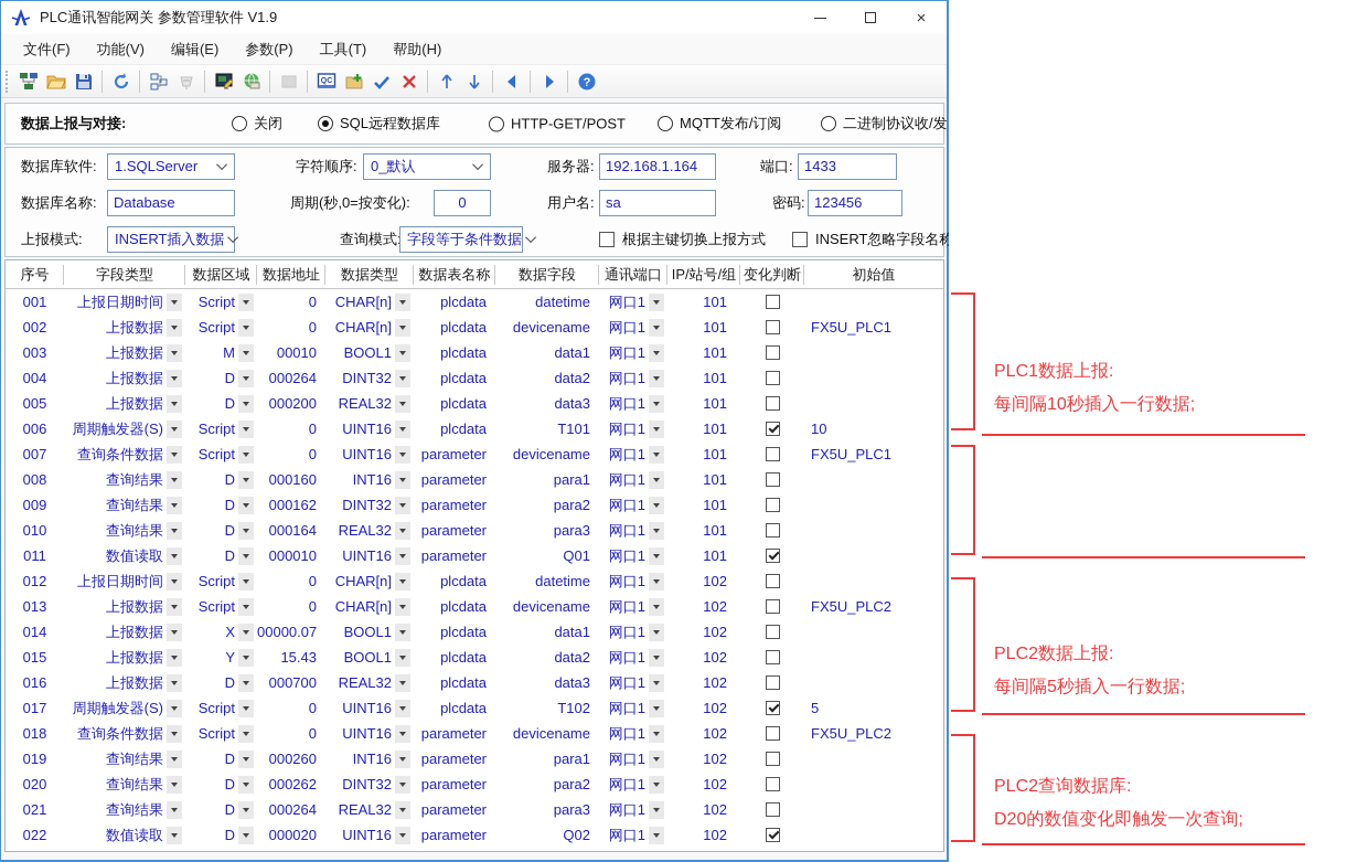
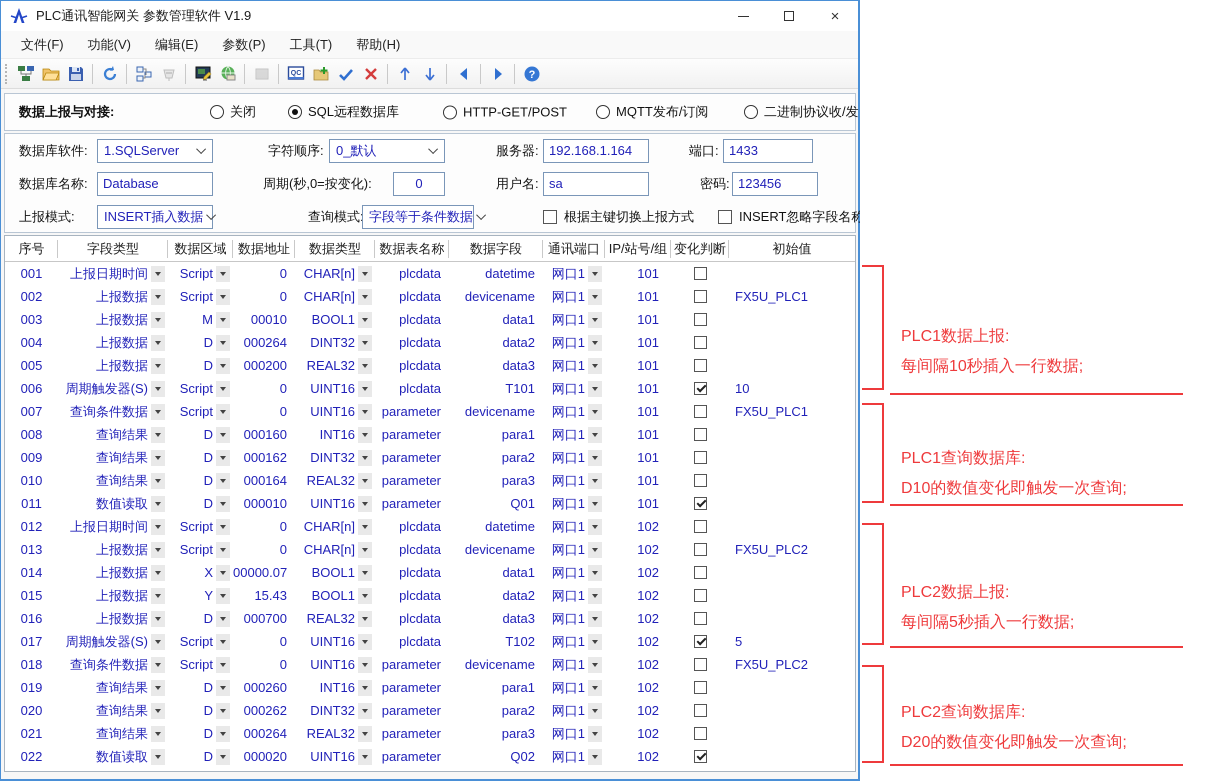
  PLC通讯智能网关 参数管理软件 V1.9
  ×
  文件(F)
  功能(V)
  编辑(E)
  参数(P)
  工具(T)
  帮助(H)
  ?
  数据上报与对接:
  关闭
  SQL远程数据库
  HTTP-GET/POST
  MQTT发布/订阅
  二进制协议收/发
  数据库软件:
  1.SQLServer
  字符顺序:
  0_默认
  服务器:
  192.168.1.164
  端口:
  1433
  数据库名称:
  Database
  周期(秒,0=按变化):
  0
  用户名:
  sa
  密码:
  123456
  上报模式:
  INSERT插入数据
  查询模式
  字段等于条件数据
  根据主键切换上报方式
  INSERT忽略字段名称
  序号
  字段类型
  数据区域
  数据地址
  数据类型
  数据表名称
  数据字段
  通讯端口
  IP/站号/组
  变化判断
  初始值
  001
  上报日期时间
  Script
  0
  CHAR[n]
  plcdata
  datetime
  网口1
  101
  002
  上报数据
  Script
  0
  CHAR[n]
  plcdata
  devicename
  网口1
  101
  FX5U_PLC1
  003
  上报数据
  M
  00010
  BOOL1
  plcdata
  data1
  网口1
  101
  004
  上报数据
  D
  000264
  DINT32
  plcdata
  data2
  网口1
  101
  005
  上报数据
  D
  000200
  REAL32
  plcdata
  data3
  网口1
  101
  006
  周期触发器(S)
  Script
  0
  UINT16
  plcdata
  T101
  网口1
  101
  10
  007
  查询条件数据
  Script
  0
  UINT16
  parameter
  devicename
  网口1
  101
  FX5U_PLC1
  008
  查询结果
  D
  000160
  INT16
  parameter
  para1
  网口1
  101
  009
  查询结果
  D
  000162
  DINT32
  parameter
  para2
  网口1
  101
  010
  查询结果
  D
  000164
  REAL32
  parameter
  para3
  网口1
  101
  011
  数值读取
  D
  000010
  UINT16
  parameter
  Q01
  网口1
  101
  012
  上报日期时间
  Script
  0
  CHAR[n]
  plcdata
  datetime
  网口1
  102
  013
  上报数据
  Script
  0
  CHAR[n]
  plcdata
  devicename
  网口1
  102
  FX5U_PLC2
  014
  上报数据
  X
  00000.07
  BOOL1
  plcdata
  data1
  网口1
  102
  015
  上报数据
  Y
  15.43
  BOOL1
  plcdata
  data2
  网口1
  102
  016
  上报数据
  D
  000700
  REAL32
  plcdata
  data3
  网口1
  102
  017
  周期触发器(S)
  Script
  0
  UINT16
  plcdata
  T102
  网口1
  102
  5
  018
  查询条件数据
  Script
  0
  UINT16
  parameter
  devicename
  网口1
  102
  FX5U_PLC2
  019
  查询结果
  D
  000260
  INT16
  parameter
  para1
  网口1
  102
  020
  查询结果
  D
  000262
  DINT32
  parameter
  para2
  网口1
  102
  021
  查询结果
  D
  000264
  REAL32
  parameter
  para3
  网口1
  102
  022
  数值读取
  D
  000020
  UINT16
  parameter
  Q02
  网口1
  102
  PLC1数据上报:
  每间隔10秒插入一行数据;
+ PLC1查询数据库:
+ D10的数值变化即触发一次查询;
  PLC2数据上报:
  每间隔5秒插入一行数据;
  PLC2查询数据库:
  D20的数值变化即触发一次查询;
